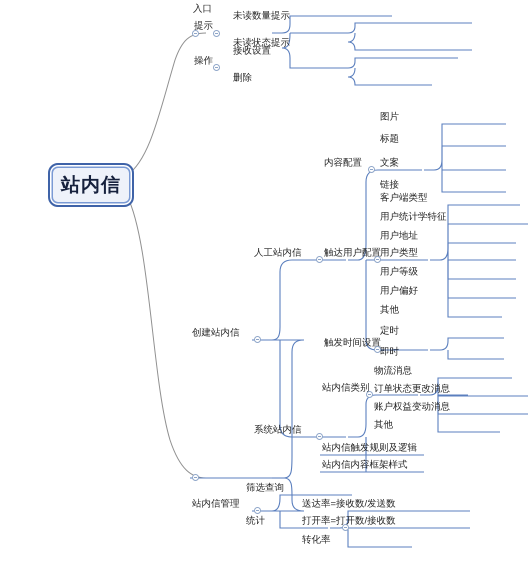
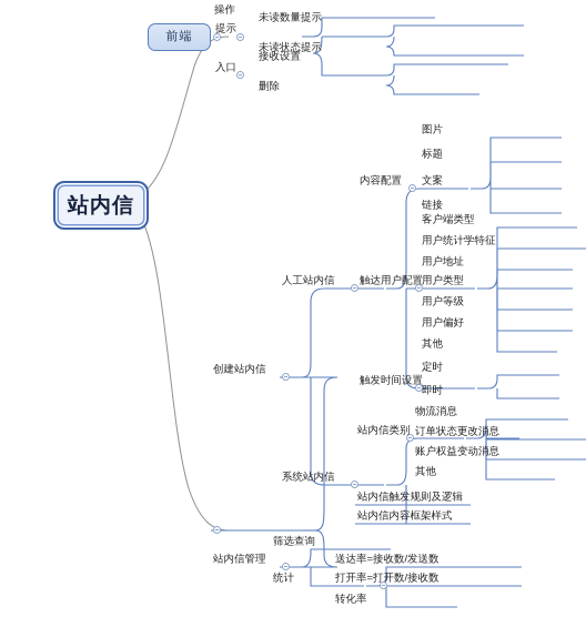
  站内信
+ 前端
- 入口
+ 操作
  提示
- 操作
+ 入口
  未读数量提示
  未读状态提示
  接收设置
  删除
  创建站内信
  站内信管理
  人工站内信
  系统站内信
  内容配置
  触达用户配置
  触发时间设置
  图片
  标题
  文案
  链接
  客户端类型
  用户统计学特征
  用户地址
  用户类型
  用户等级
  用户偏好
  其他
  定时
  即时
  站内信类别
  站内信触发规则及逻辑
  站内信内容框架样式
  物流消息
  订单状态更改消息
  账户权益变动消息
  其他
  筛选查询
  统计
  送达率=接收数/发送数
  打开率=打开数/接收数
  转化率
